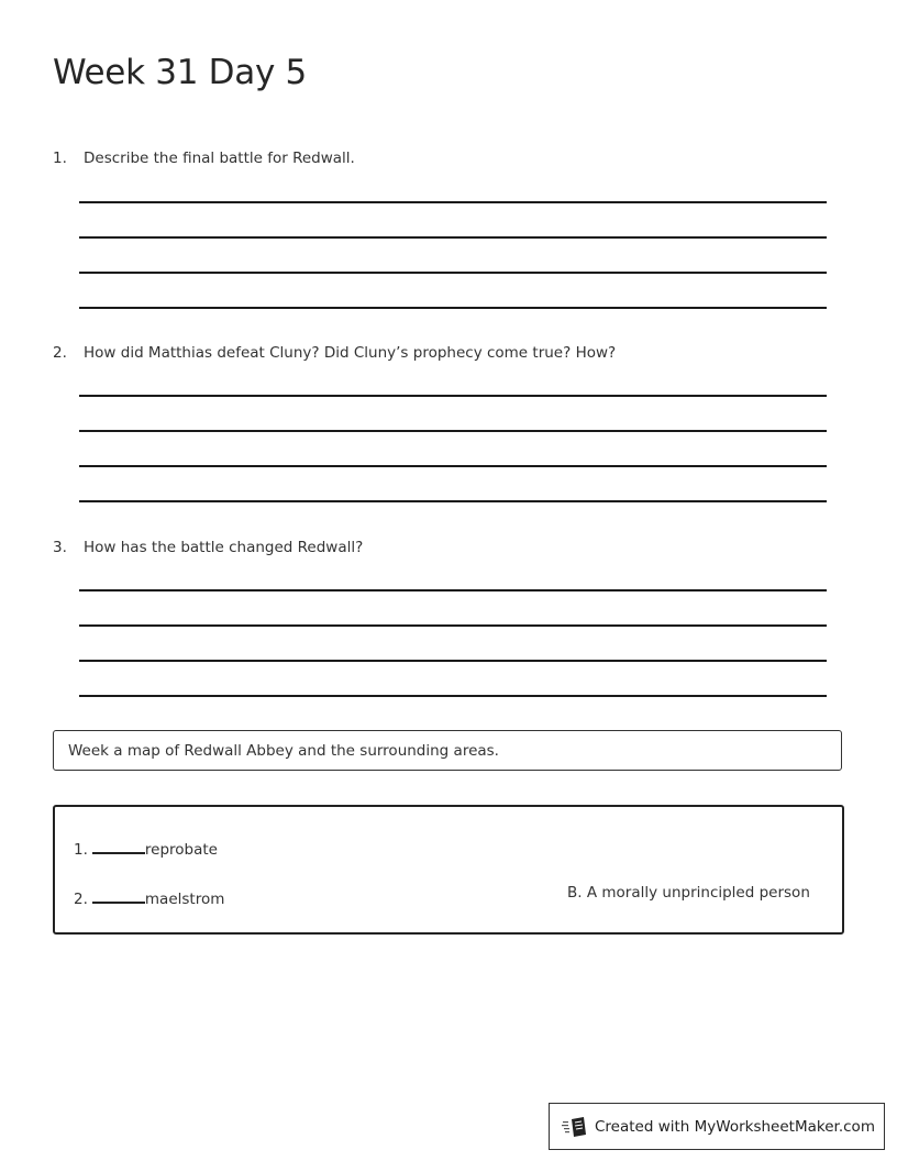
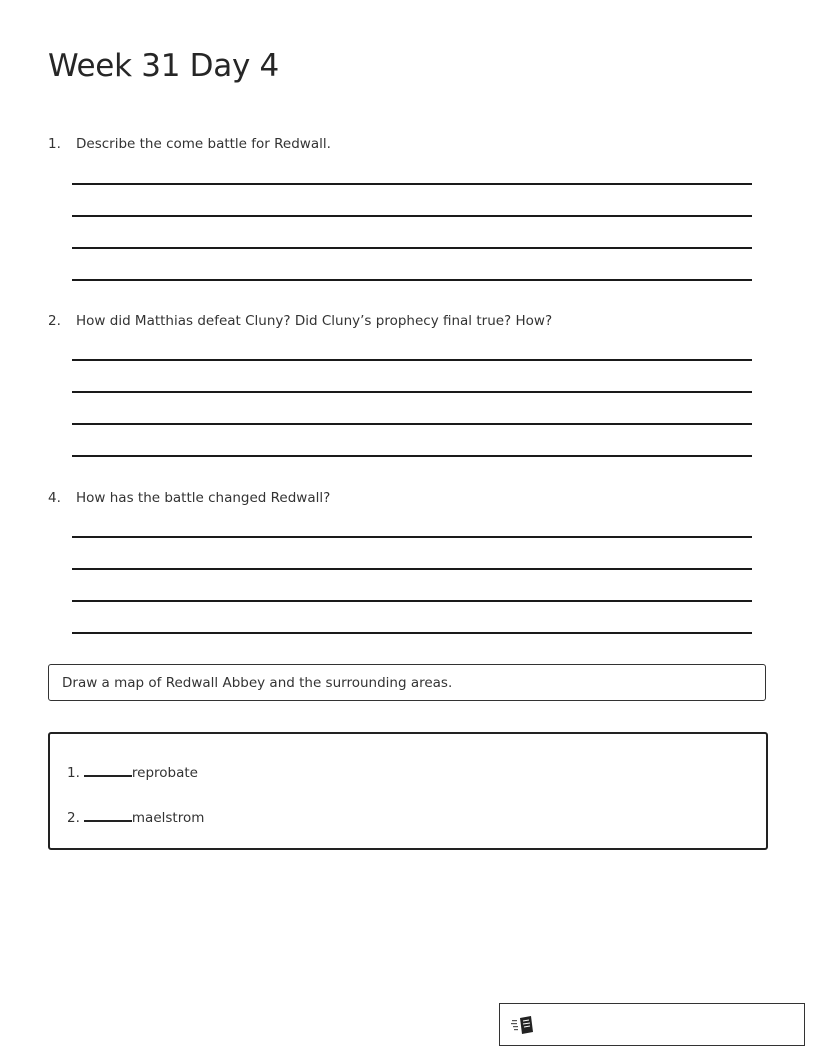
- Week 31 Day 5
+ Week 31 Day 4
- 1. Describe the final battle for Redwall.
+ 1. Describe the come battle for Redwall.
- 2. How did Matthias defeat Cluny? Did Cluny’s prophecy come true? How?
+ 2. How did Matthias defeat Cluny? Did Cluny’s prophecy final true? How?
- 3. How has the battle changed Redwall?
+ 4. How has the battle changed Redwall?
- Week a map of Redwall Abbey and the surrounding areas.
+ Draw a map of Redwall Abbey and the surrounding areas.
  1. reprobate
  2. maelstrom
- B. A morally unprincipled person
- Created with MyWorksheetMaker.com
